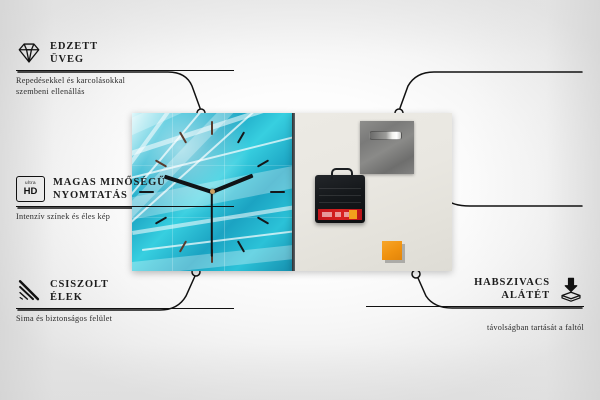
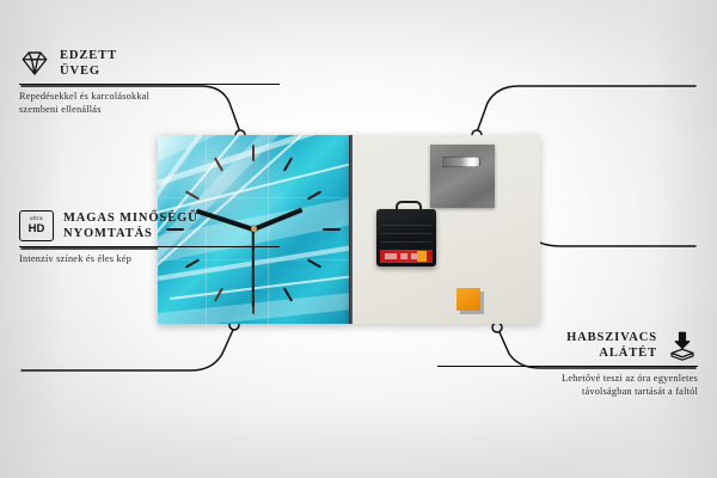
  EDZETT
  ÜVEG
  Repedésekkel és karcolásokkal
  szembeni ellenállás
  HD
  MAGAS MINŐSÉGŰ
  NYOMTATÁS
  Intenzív színek és éles kép
- CSISZOLT
- ÉLEK
- Sima és biztonságos felület
  HABSZIVACS
  ALÁTÉT
+ Lehetővé teszi az óra egyenletes
  távolságban tartását a faltól
